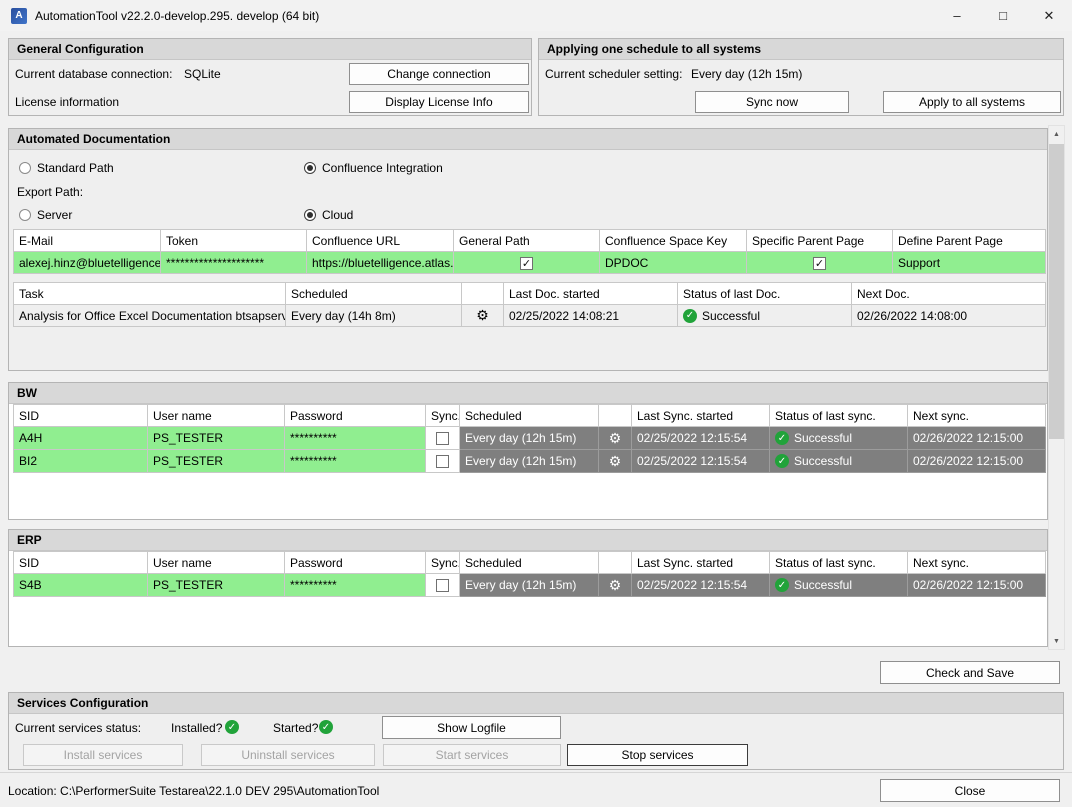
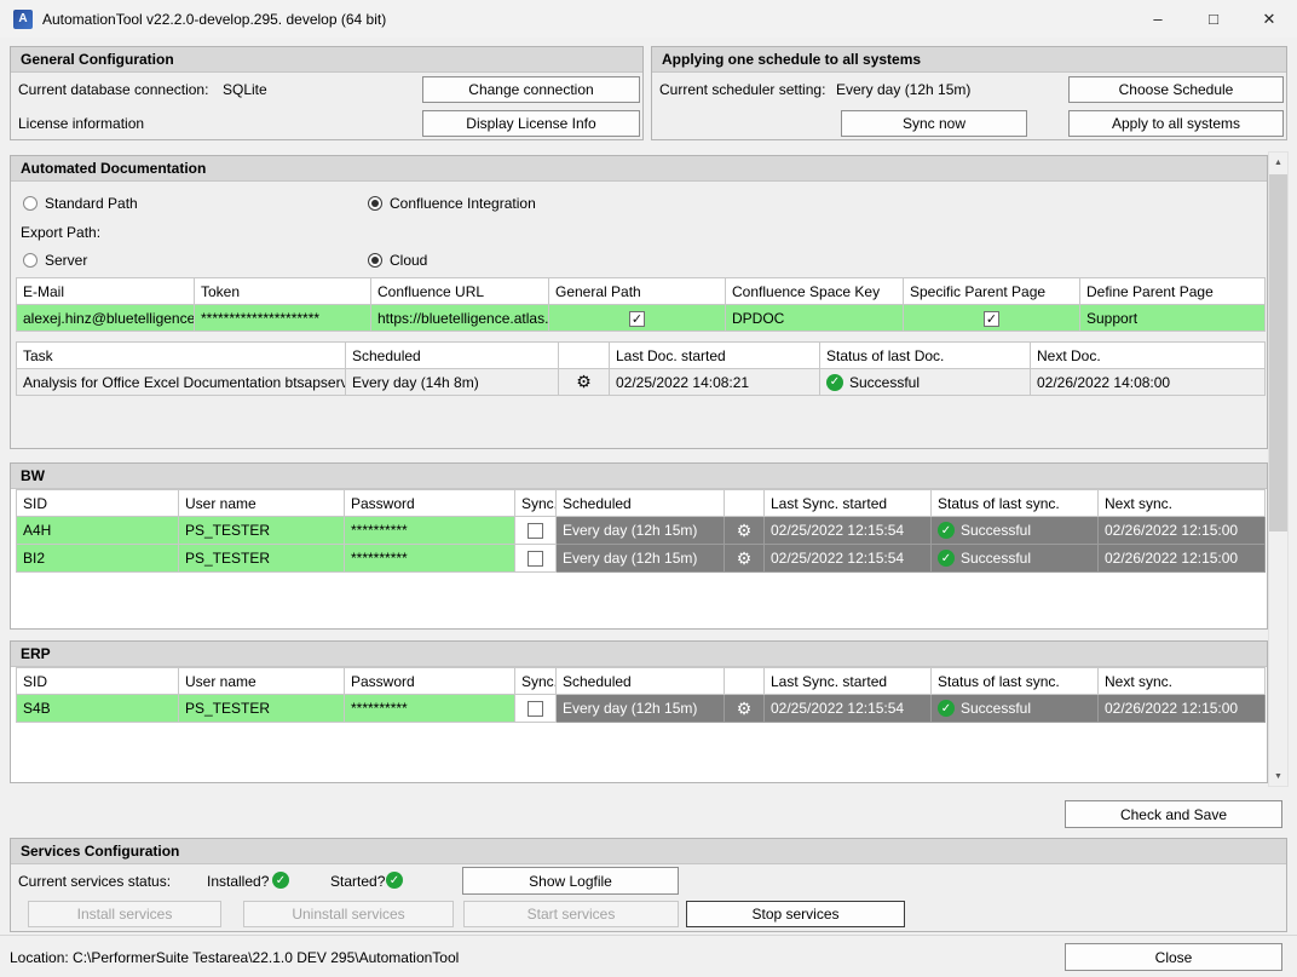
  A
  AutomationTool v22.2.0-develop.295. develop (64 bit)
  –
  □
  ✕
  General Configuration
  Current database connection:
  SQLite
  Change connection
  License information
  Display License Info
  Applying one schedule to all systems
  Current scheduler setting:
  Every day (12h 15m)
+ Choose Schedule
  Sync now
  Apply to all systems
  Automated Documentation
  Standard Path
  Confluence Integration
  Export Path:
  Server
  Cloud
  E-Mail	Token	Confluence URL	General Path	Confluence Space Key	Specific Parent Page	Define Parent Page
  alexej.hinz@bluetelligence	*********************	https://bluetelligence.atlas.	✓	DPDOC	✓	Support
  Task	Scheduled		Last Doc. started	Status of last Doc.	Next Doc.
  Analysis for Office Excel Documentation btsapserv	Every day (14h 8m)	⚙	02/25/2022 14:08:21	✓ Successful	02/26/2022 14:08:00
  BW
  SID	User name	Password	Sync	Scheduled		Last Sync. started	Status of last sync.	Next sync.
  A4H	PS_TESTER	**********		Every day (12h 15m)	⚙	02/25/2022 12:15:54	✓ Successful	02/26/2022 12:15:00
  BI2	PS_TESTER	**********		Every day (12h 15m)	⚙	02/25/2022 12:15:54	✓ Successful	02/26/2022 12:15:00
  ERP
  SID	User name	Password	Sync	Scheduled		Last Sync. started	Status of last sync.	Next sync.
  S4B	PS_TESTER	**********		Every day (12h 15m)	⚙	02/25/2022 12:15:54	✓ Successful	02/26/2022 12:15:00
  Check and Save
  Services Configuration
  Current services status:
  Installed?
  ✓
  Started?
  ✓
  Show Logfile
  Install services
  Uninstall services
  Start services
  Stop services
  Location: C:\PerformerSuite Testarea\22.1.0 DEV 295\AutomationTool
  Close
